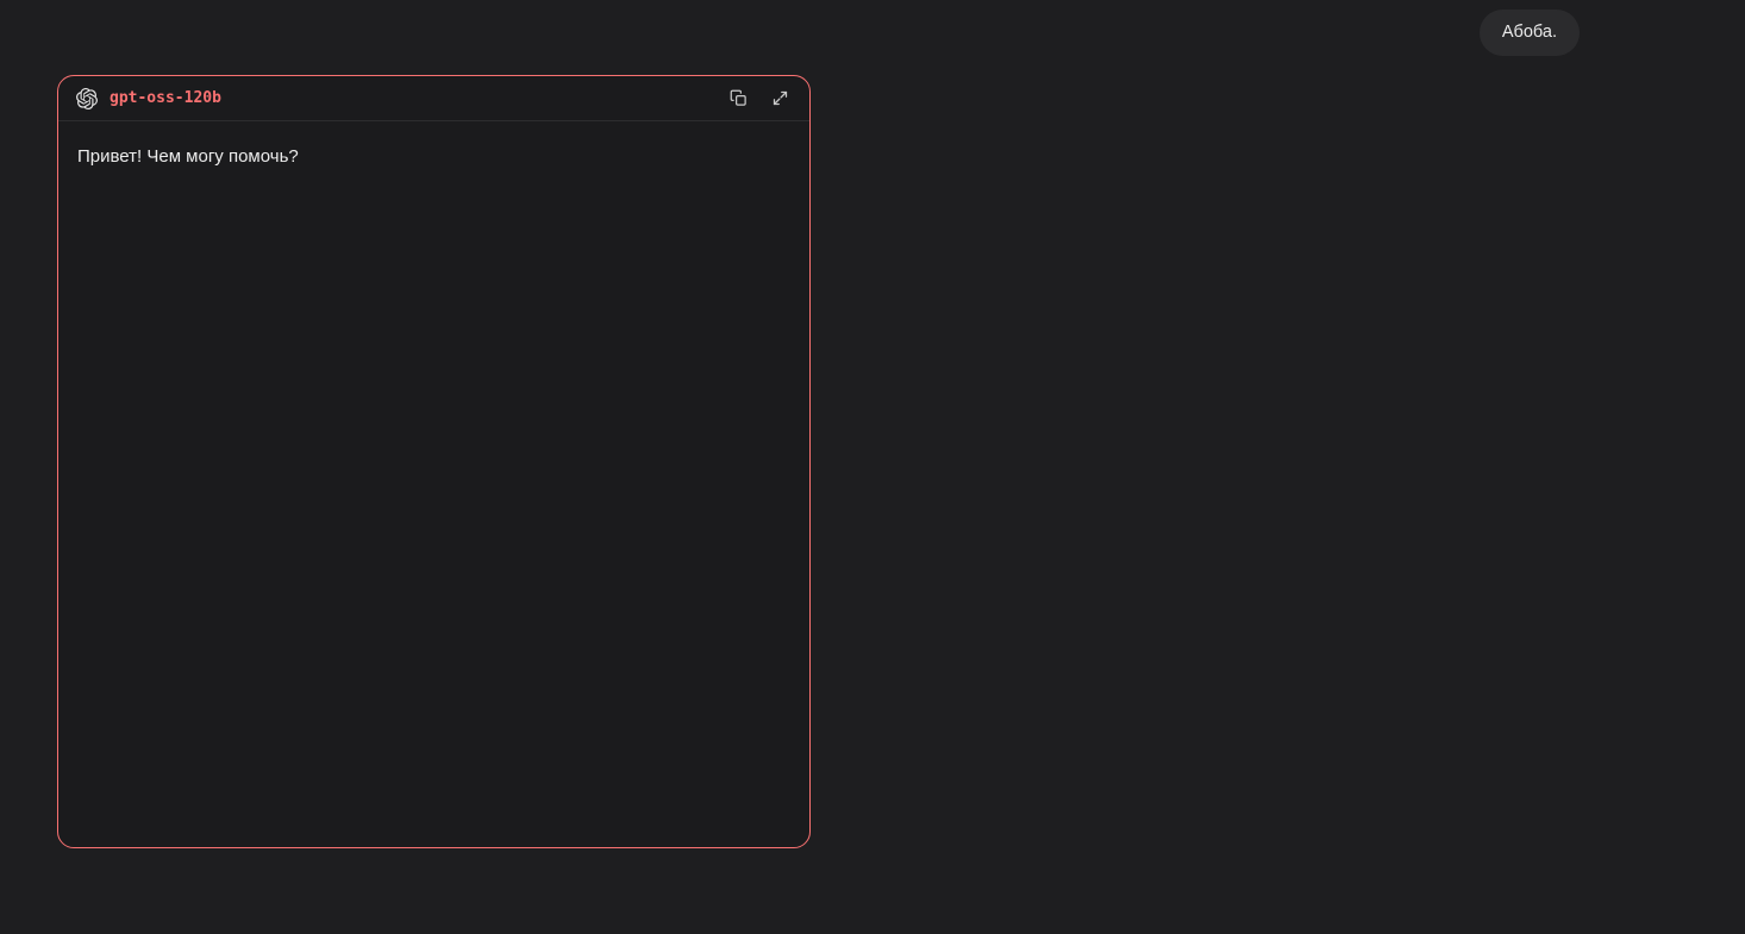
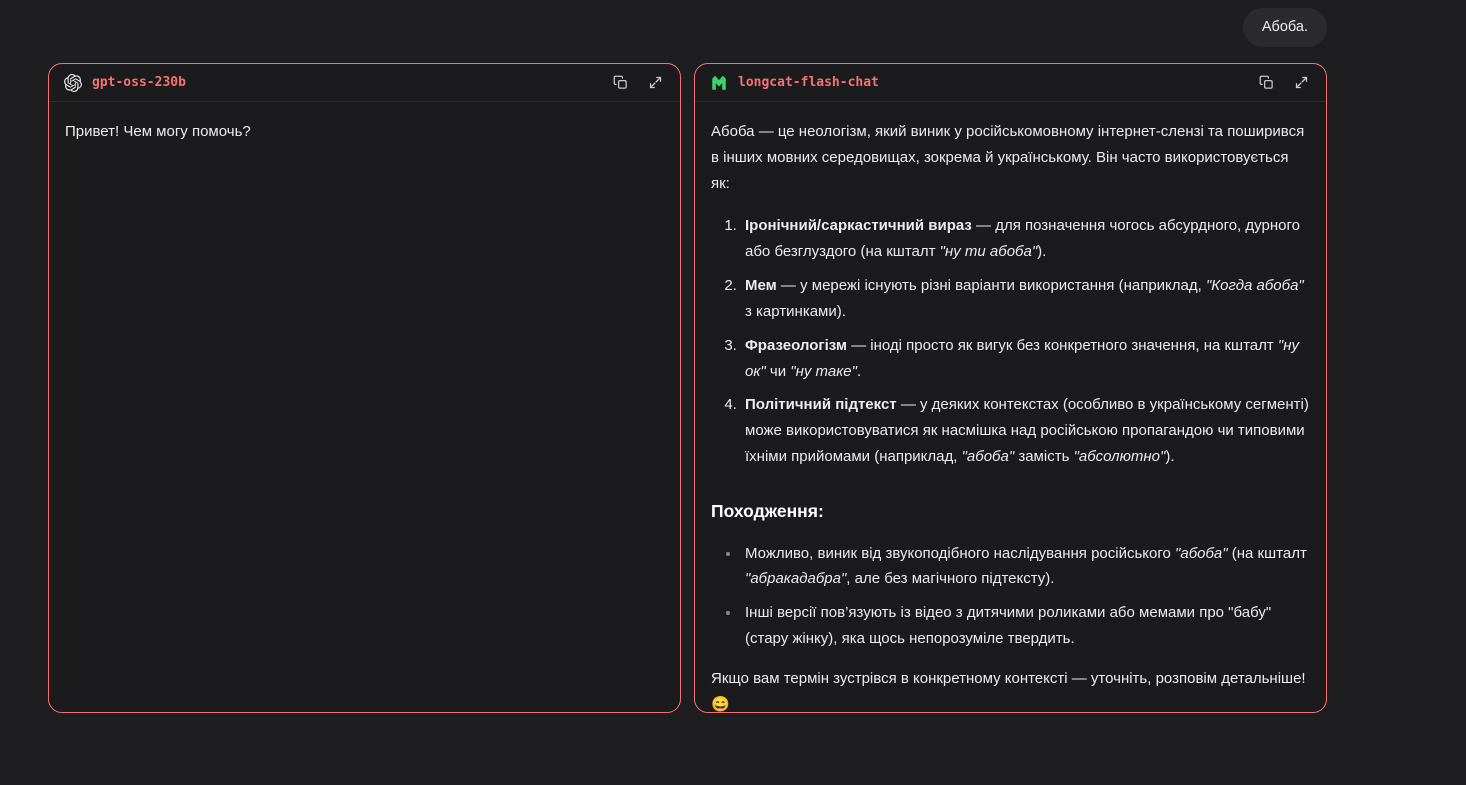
  Абоба.
- gpt-oss-120b
+ gpt-oss-230b
  Привет! Чем могу помочь?
+ longcat-flash-chat
+ Абоба — це неологізм, який виник у російськомовному інтернет-слензі та поширився в інших мовних середовищах, зокрема й українському. Він часто використовується як:
+ Іронічний/саркастичний вираз — для позначення чогось абсурдного, дурного або безглуздого (на кшталт "ну ти абоба").
+ Мем — у мережі існують різні варіанти використання (наприклад, "Когда абоба" з картинками).
+ Фразеологізм — іноді просто як вигук без конкретного значення, на кшталт "ну ок" чи "ну таке".
+ Політичний підтекст — у деяких контекстах (особливо в українському сегменті) може використовуватися як насмішка над російською пропагандою чи типовими їхніми прийомами (наприклад, "абоба" замість "абсолютно").
+ Походження:
+ Можливо, виник від звукоподібного наслідування російського "абоба" (на кшталт "абракадабра", але без магічного підтексту).
+ Інші версії пов’язують із відео з дитячими роликами або мемами про "бабу" (стару жінку), яка щось непорозуміле твердить.
+ Якщо вам термін зустрівся в конкретному контексті — уточніть, розповім детальніше!
+ 😄
